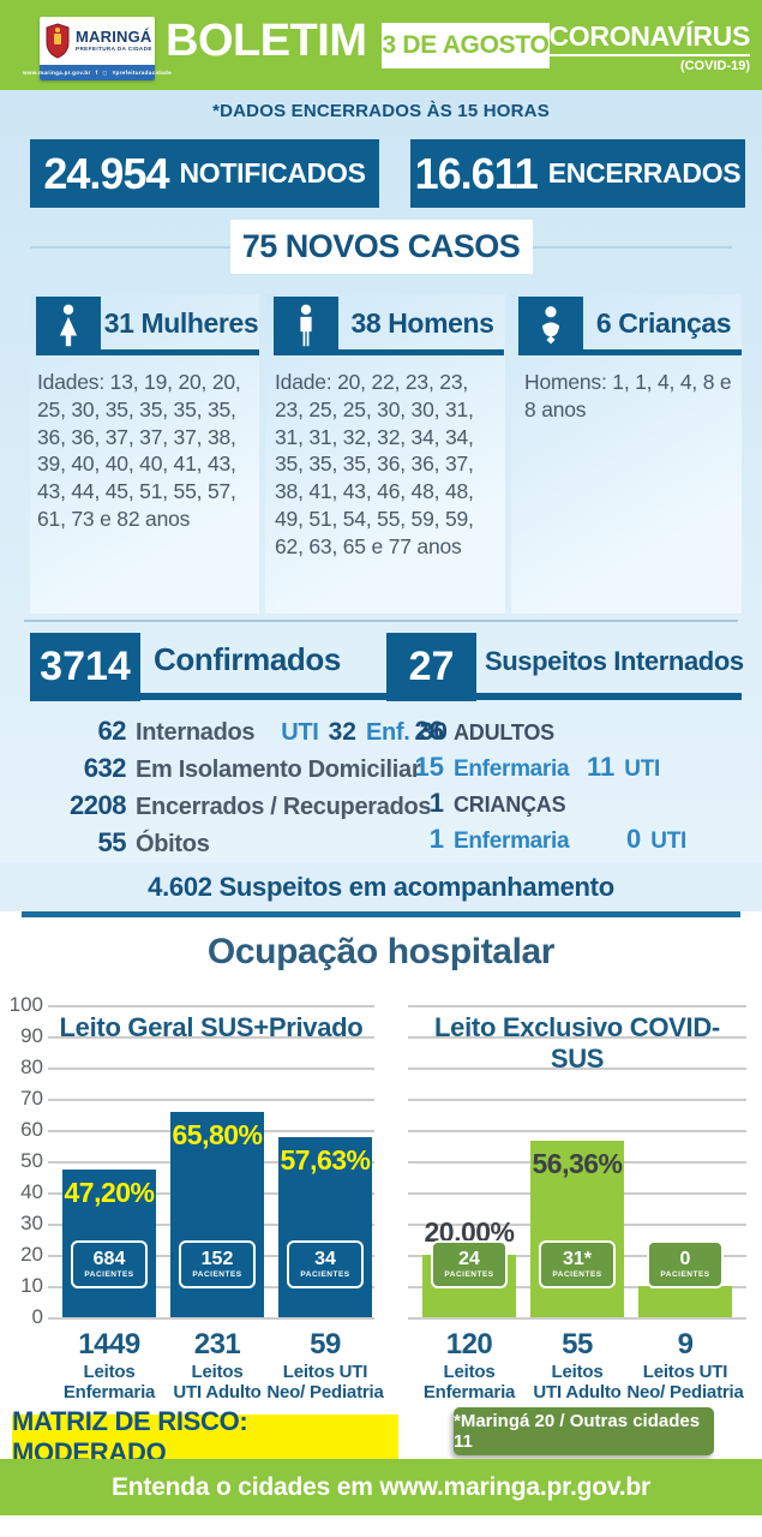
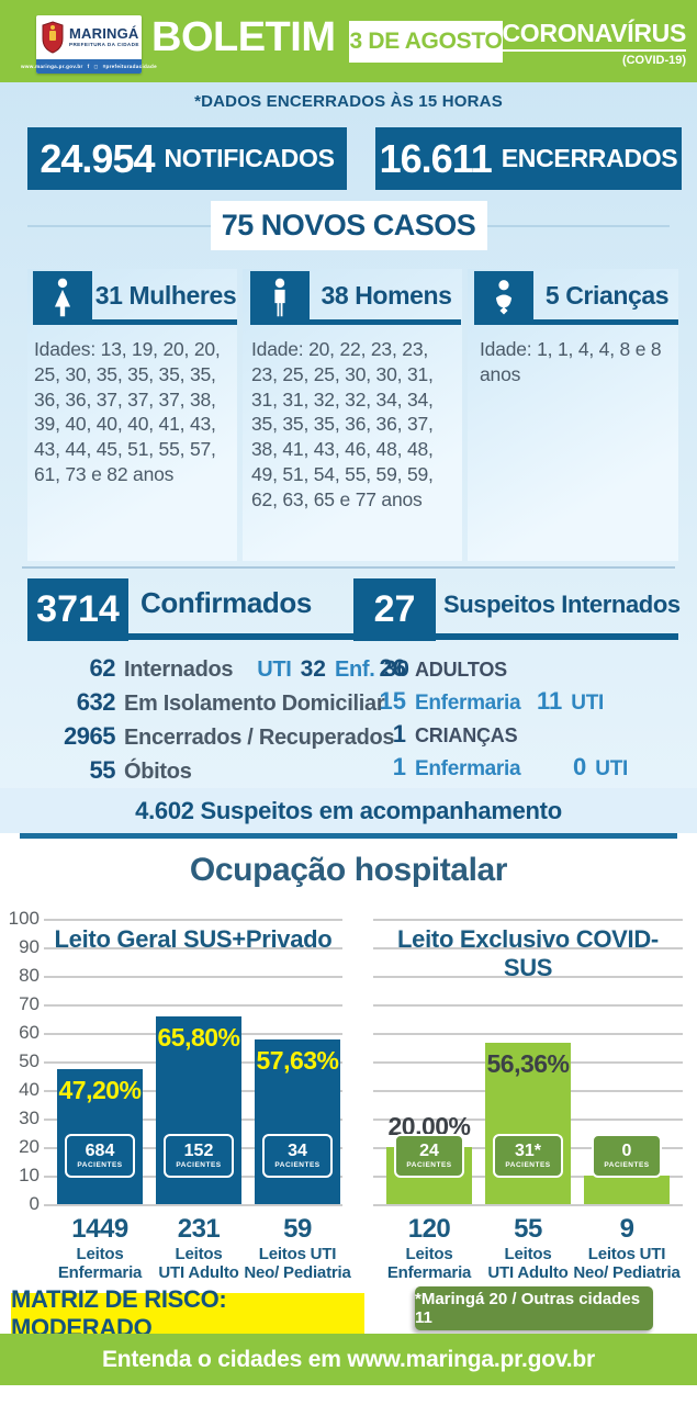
  MARINGÁ
  BOLETIM
  3 DE AGOSTO
  CORONAVÍRUS
  (COVID-19)
  *DADOS ENCERRADOS ÀS 15 HORAS
  24.954
  NOTIFICADOS
  16.611
  ENCERRADOS
  75 NOVOS CASOS
  31 Mulheres
  Idades: 13, 19, 20, 20, 25, 30, 35, 35, 35, 35, 36, 36, 37, 37, 37, 38, 39, 40, 40, 40, 41, 43, 43, 44, 45, 51, 55, 57, 61, 73 e 82 anos
  38 Homens
  Idade: 20, 22, 23, 23, 23, 25, 25, 30, 30, 31, 31, 31, 32, 32, 34, 34, 35, 35, 35, 36, 36, 37, 38, 41, 43, 46, 48, 48, 49, 51, 54, 55, 59, 59, 62, 63, 65 e 77 anos
- 6 Crianças
+ 5 Crianças
- Homens: 1, 1, 4, 4, 8 e 8 anos
+ Idade: 1, 1, 4, 4, 8 e 8 anos
  3714
  Confirmados
  62
  Internados
  UTI
  32
  Enf.
  30
  632
  Em Isolamento Domiciliar
- 2208
+ 2965
  Encerrados / Recuperados
  55
  Óbitos
  27
  Suspeitos Internados
  26
  ADULTOS
  15
  Enfermaria
  11
  UTI
  1
  CRIANÇAS
  1
  Enfermaria
  0
  UTI
  4.602 Suspeitos em acompanhamento
  Ocupação hospitalar
  0
  10
  20
  30
  40
  50
  60
  70
  80
  90
  100
  Leito Geral SUS+Privado
  47,20%
  684
  1449
  Leitos
  Enfermaria
  65,80%
  152
  231
  Leitos
  UTI Adulto
  57,63%
  34
  59
  Leitos UTI
  Neo/ Pediatria
  Leito Exclusivo COVID-SUS
  20,00%
  24
  120
  Leitos
  Enfermaria
  56,36%
  31*
  55
  Leitos
  UTI Adulto
  0
  9
  Leitos UTI
  Neo/ Pediatria
  MATRIZ DE RISCO: MODERADO
  *Maringá 20 / Outras cidades 11
  Entenda o cidades em www.maringa.pr.gov.br
